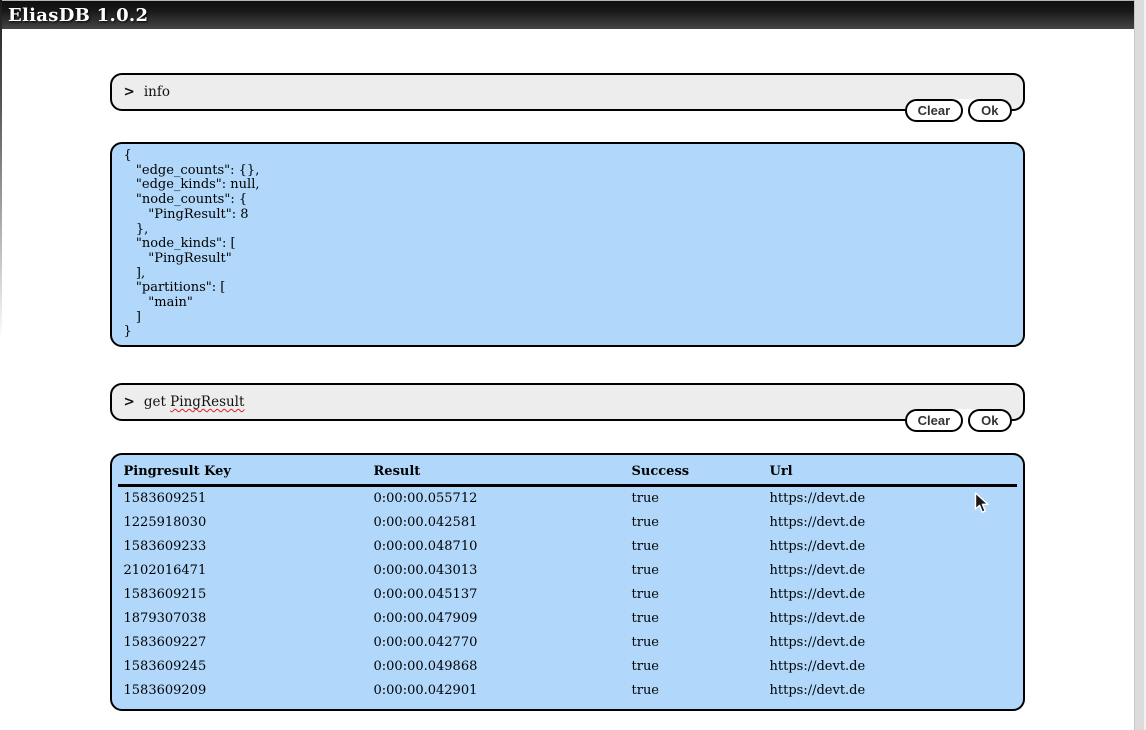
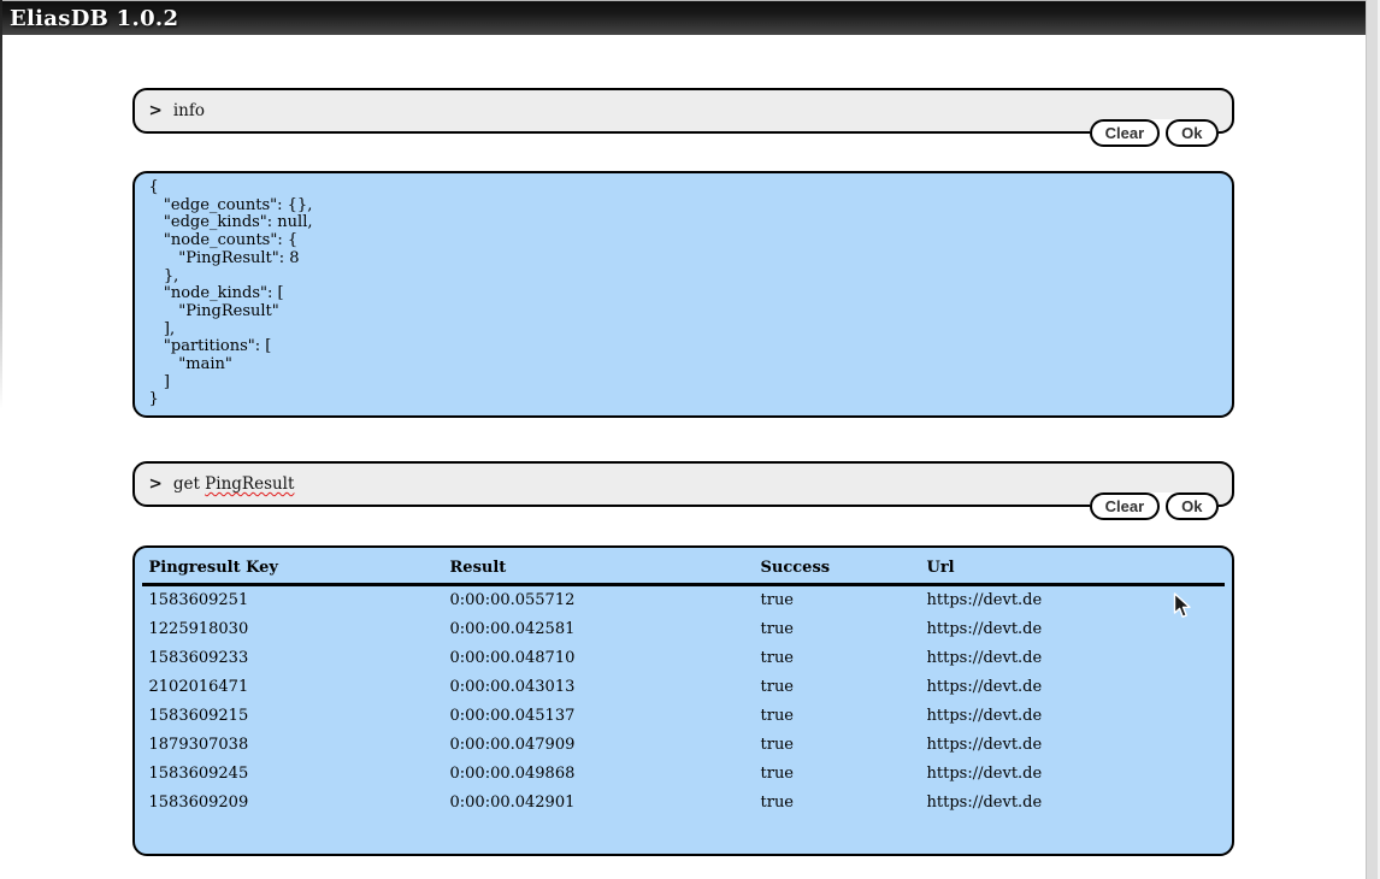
  EliasDB 1.0.2
  > info
  Clear
  Ok
  {
  "edge_counts": {},
  "edge_kinds": null,
  "node_counts": {
  "PingResult": 8
  },
  "node_kinds": [
  "PingResult"
  ],
  "partitions": [
  "main"
  ]
  }
  > get PingResult
  Clear
  Ok
  Pingresult Key	Result	Success	Url
  1583609251	0:00:00.055712	true	https://devt.de
  1225918030	0:00:00.042581	true	https://devt.de
  1583609233	0:00:00.048710	true	https://devt.de
  2102016471	0:00:00.043013	true	https://devt.de
  1583609215	0:00:00.045137	true	https://devt.de
  1879307038	0:00:00.047909	true	https://devt.de
- 1583609227	0:00:00.042770	true	https://devt.de
  1583609245	0:00:00.049868	true	https://devt.de
  1583609209	0:00:00.042901	true	https://devt.de
